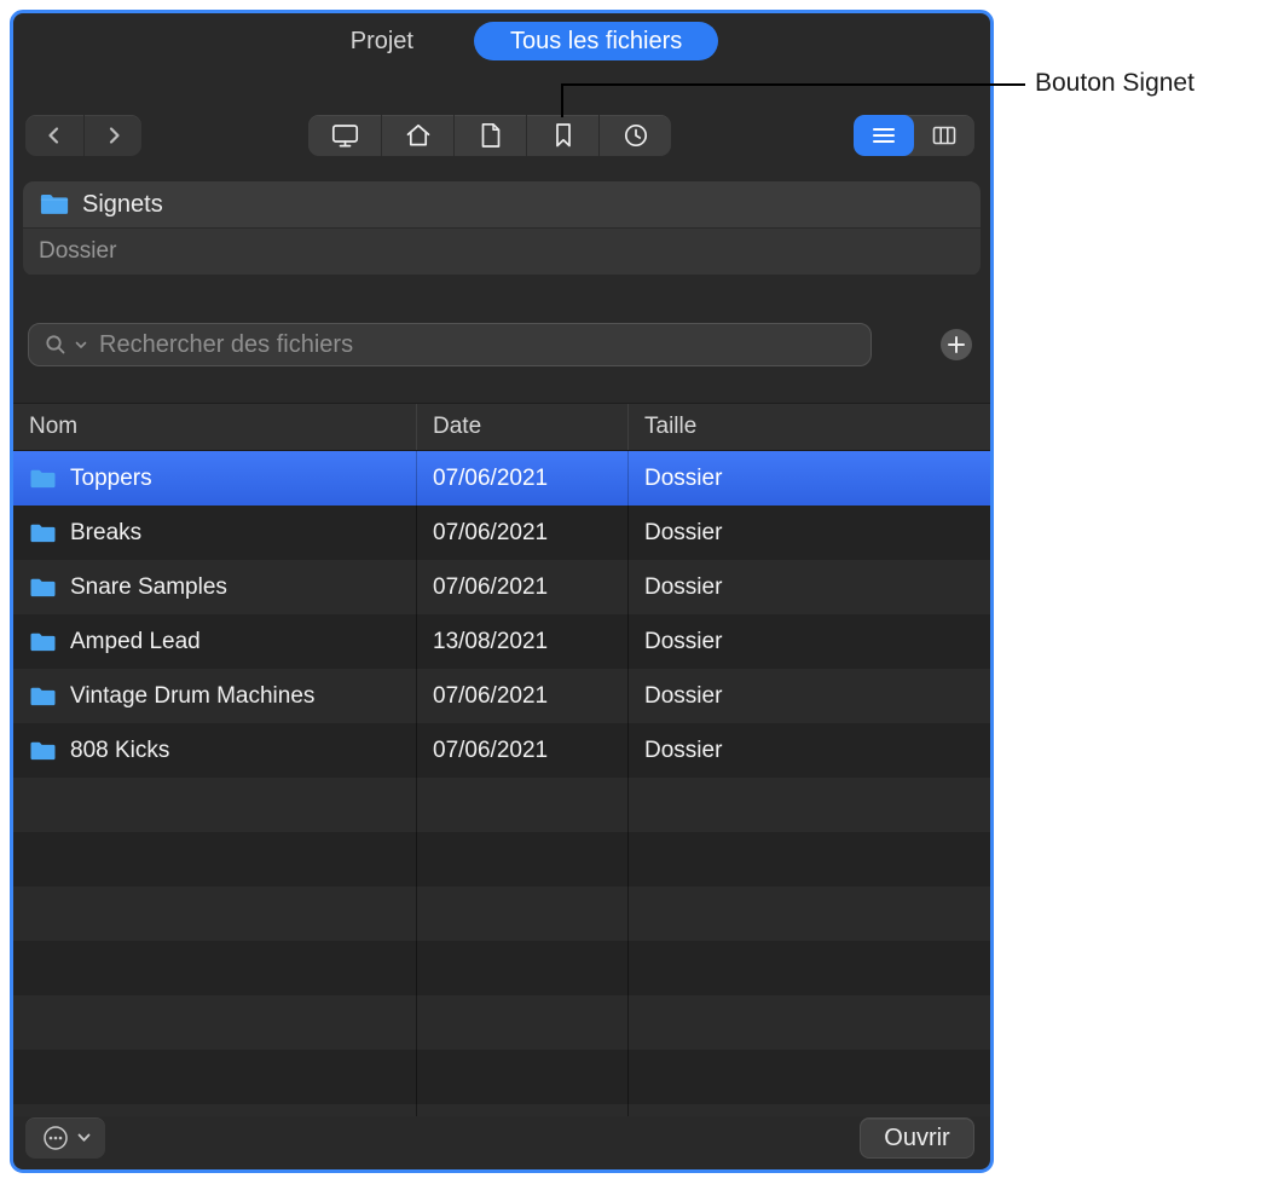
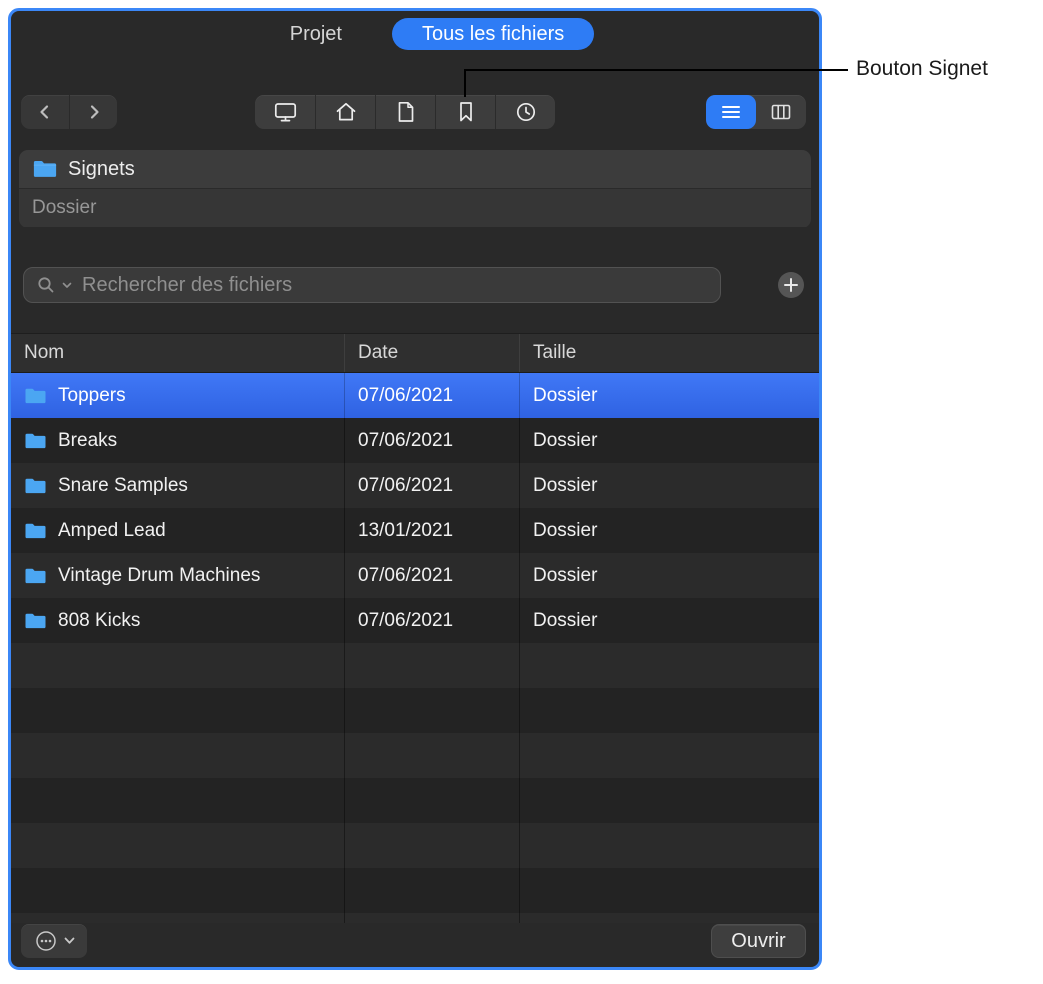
  Projet
  Tous les fichiers
  Signets
  Dossier
  Rechercher des fichiers
  Nom
  Date
  Taille
  Toppers
  07/06/2021
  Dossier
  Breaks
  07/06/2021
  Dossier
  Snare Samples
  07/06/2021
  Dossier
  Amped Lead
- 13/08/2021
+ 13/01/2021
  Dossier
  Vintage Drum Machines
  07/06/2021
  Dossier
  808 Kicks
  07/06/2021
  Dossier
  Ouvrir
  Bouton Signet
